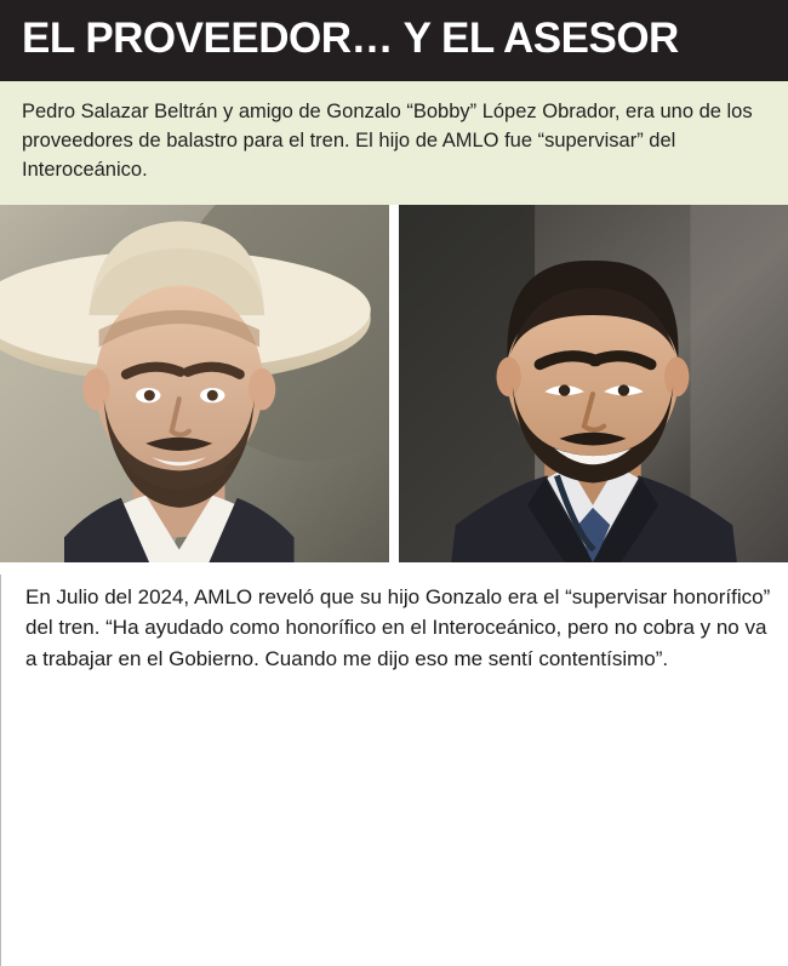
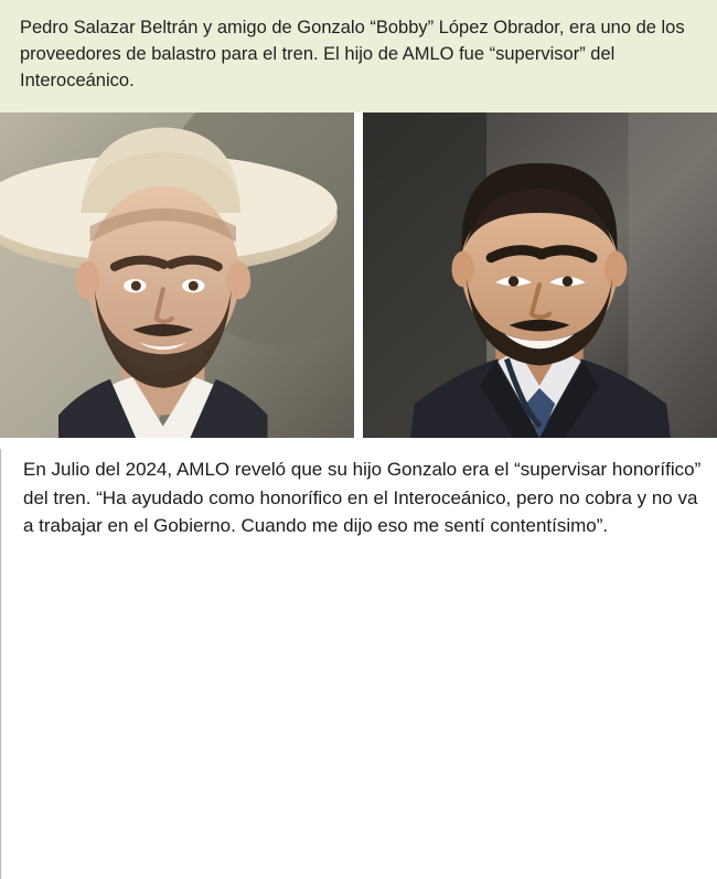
- EL PROVEEDOR… Y EL ASESOR
- Pedro Salazar Beltrán y amigo de Gonzalo “Bobby” López Obrador, era uno de los proveedores de balastro para el tren. El hijo de AMLO fue “supervisar” del Interoceánico.
+ Pedro Salazar Beltrán y amigo de Gonzalo “Bobby” López Obrador, era uno de los proveedores de balastro para el tren. El hijo de AMLO fue “supervisor” del Interoceánico.
  En Julio del 2024, AMLO reveló que su hijo Gonzalo era el “supervisar honorífico” del tren. “Ha ayudado como honorífico en el Interoceánico, pero no cobra y no va a trabajar en el Gobierno. Cuando me dijo eso me sentí contentísimo”.
